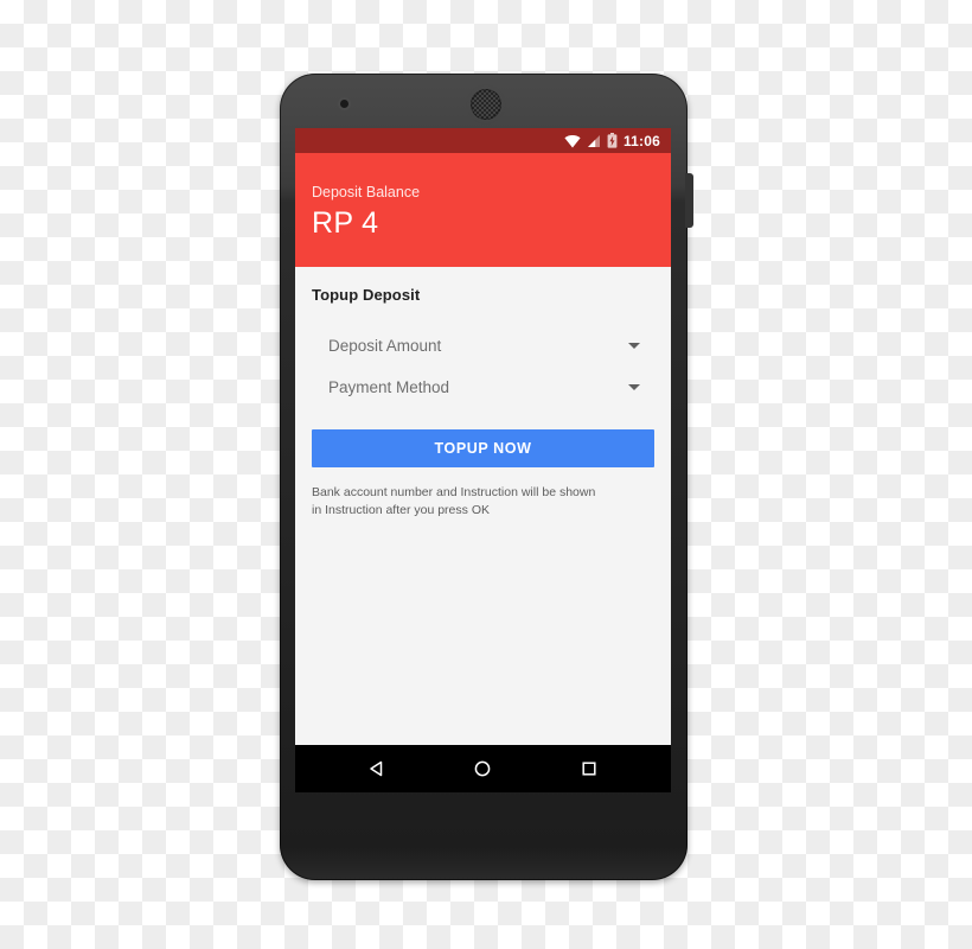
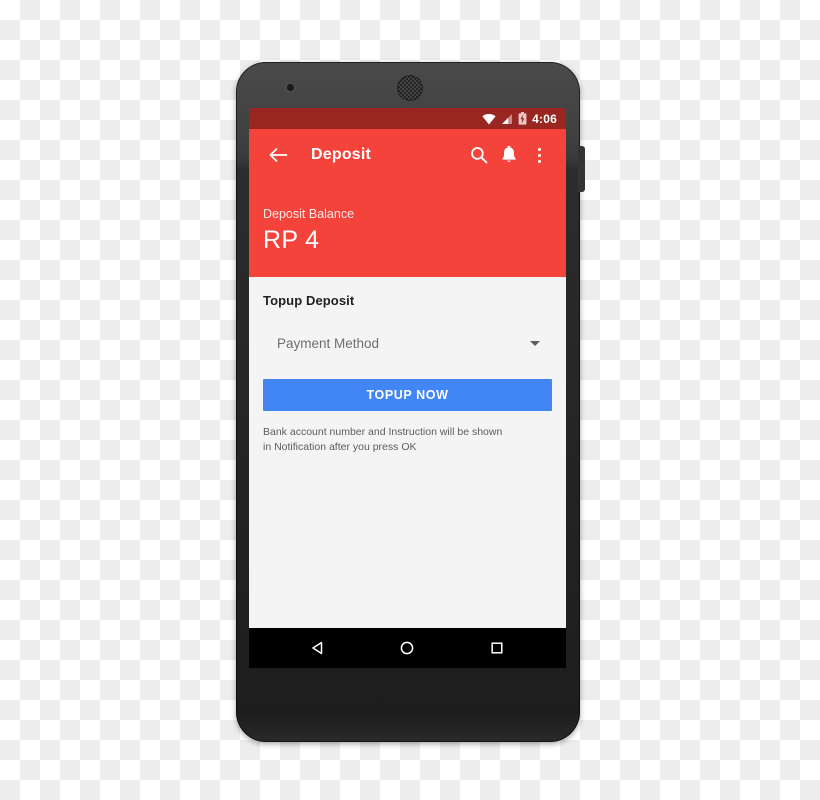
- 11:06
+ 4:06
+ Deposit
  Deposit Balance
  RP 4
  Topup Deposit
- Deposit Amount
  Payment Method
  TOPUP NOW
- Bank account number and Instruction will be shown in Instruction after you press OK
+ Bank account number and Instruction will be shown in Notification after you press OK
